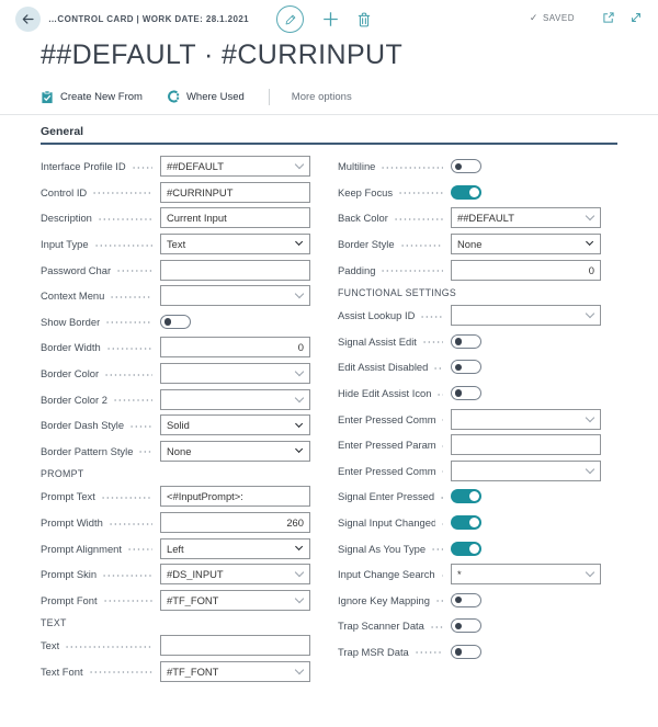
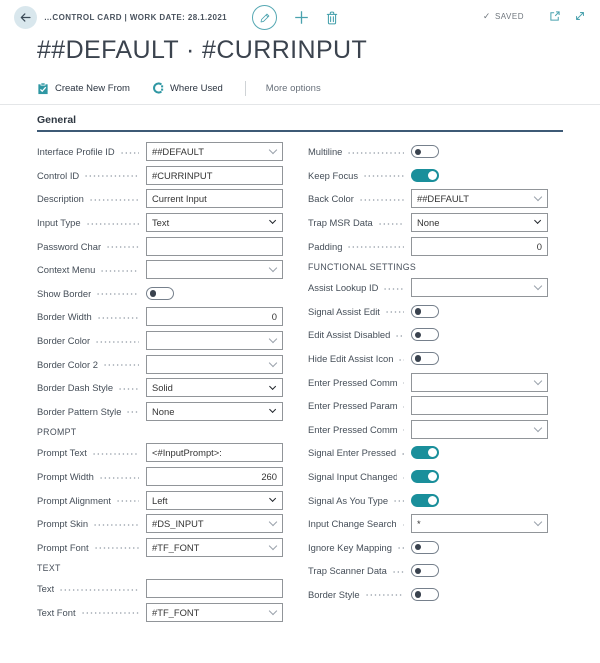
  …CONTROL CARD | WORK DATE: 28.1.2021
  ✓
  SAVED
  ##DEFAULT · #CURRINPUT
  Create New From
  Where Used
  More options
  General
  Interface Profile ID
  ##DEFAULT
  Control ID
  #CURRINPUT
  Description
  Current Input
  Input Type
  Text
  Password Char
  Context Menu
  Show Border
  Border Width
  0
  Border Color
  Border Color 2
  Border Dash Style
  Solid
  Border Pattern Style
  None
  PROMPT
  Prompt Text
  <#InputPrompt>:
  Prompt Width
  260
  Prompt Alignment
  Left
  Prompt Skin
  #DS_INPUT
  Prompt Font
  #TF_FONT
  TEXT
  Text
  Text Font
  #TF_FONT
  Multiline
  Keep Focus
  Back Color
  ##DEFAULT
- Border Style
+ Trap MSR Data
  None
  Padding
  0
  FUNCTIONAL SETTINGS
  Assist Lookup ID
  Signal Assist Edit
  Edit Assist Disabled
  Hide Edit Assist Icon
  Enter Pressed Comm
  Enter Pressed Param
  Enter Pressed Comm
  Signal Enter Pressed
  Signal Input Changed
  Signal As You Type
  Input Change Search
  *
  Ignore Key Mapping
  Trap Scanner Data
- Trap MSR Data
+ Border Style
